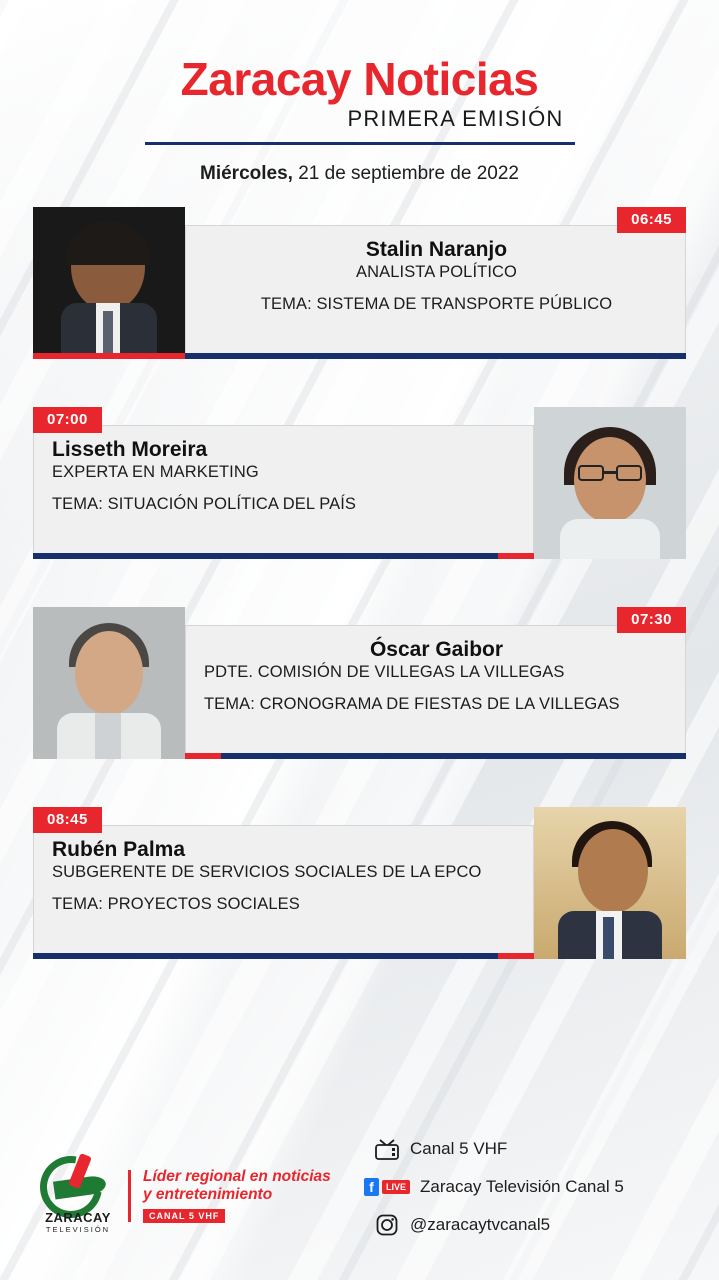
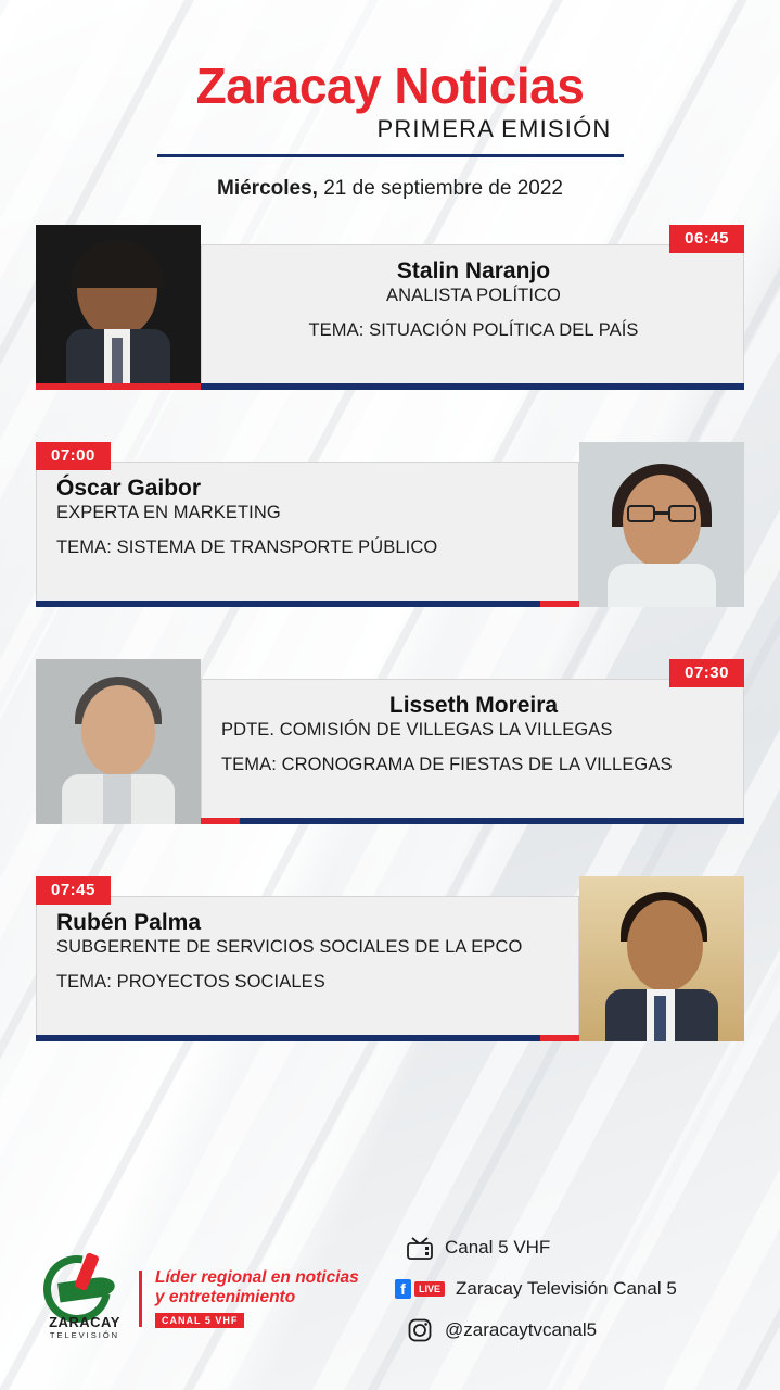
  Zaracay Noticias
  PRIMERA EMISIÓN
  Miércoles, 21 de septiembre de 2022
  06:45
  Stalin Naranjo
  ANALISTA POLÍTICO
- TEMA: SISTEMA DE TRANSPORTE PÚBLICO
+ TEMA: SITUACIÓN POLÍTICA DEL PAÍS
  07:00
- Lisseth Moreira
+ Óscar Gaibor
  EXPERTA EN MARKETING
- TEMA: SITUACIÓN POLÍTICA DEL PAÍS
+ TEMA: SISTEMA DE TRANSPORTE PÚBLICO
  07:30
- Óscar Gaibor
+ Lisseth Moreira
  PDTE. COMISIÓN DE VILLEGAS LA VILLEGAS
  TEMA: CRONOGRAMA DE FIESTAS DE LA VILLEGAS
- 08:45
+ 07:45
  Rubén Palma
  SUBGERENTE DE SERVICIOS SOCIALES DE LA EPCO
  TEMA: PROYECTOS SOCIALES
  ZARACAY
  TELEVISIÓN
  Líder regional en noticias
  y entretenimiento
  CANAL 5 VHF
  Canal 5 VHF
  f
  LIVE
  Zaracay Televisión Canal 5
  @zaracaytvcanal5
